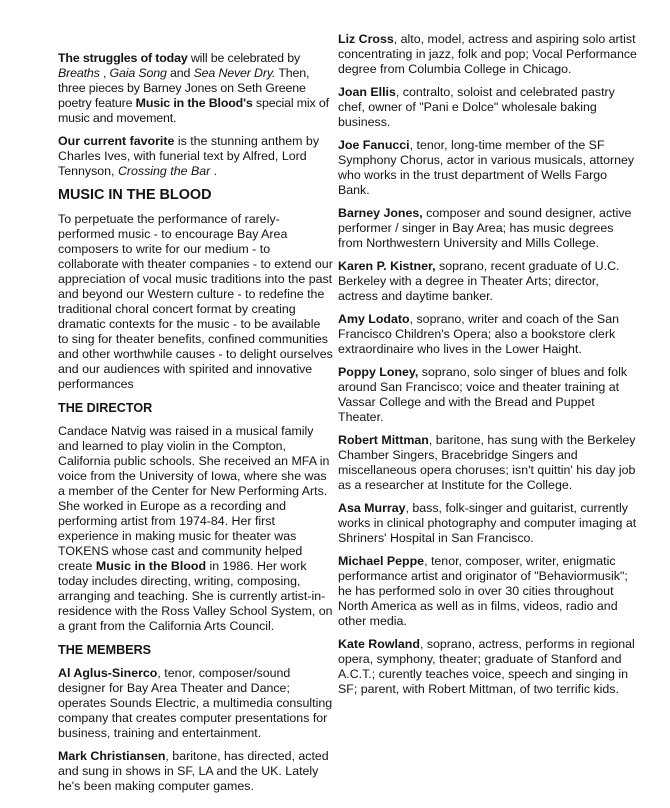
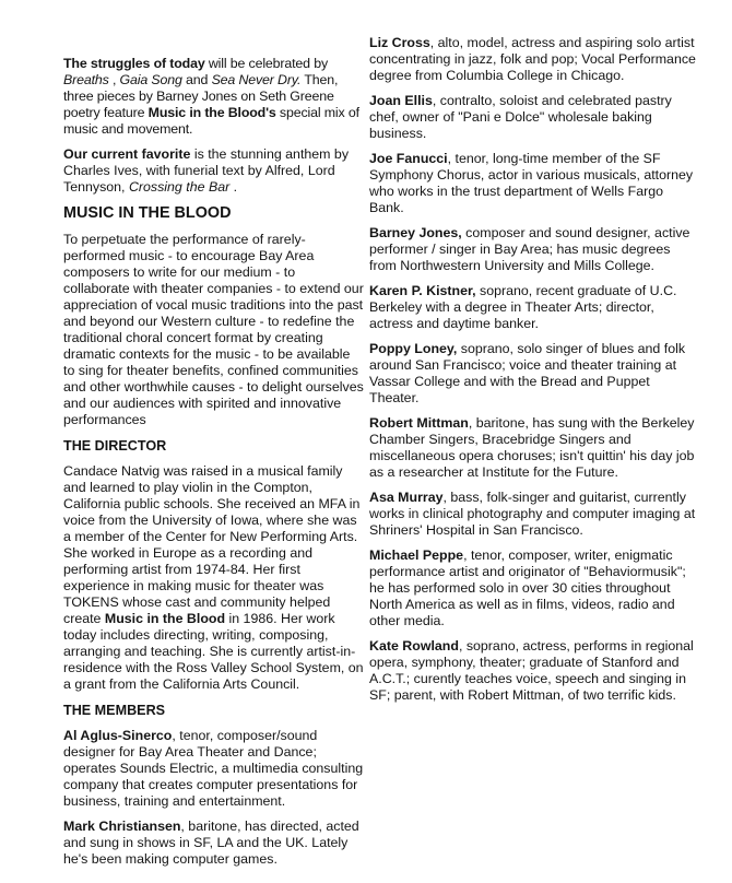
  The struggles of today will be celebrated by Breaths , Gaia Song and Sea Never Dry. Then, three pieces by Barney Jones on Seth Greene poetry feature Music in the Blood's special mix of music and movement.
  Our current favorite is the stunning anthem by Charles Ives, with funerial text by Alfred, Lord Tennyson, Crossing the Bar .
  MUSIC IN THE BLOOD
  To perpetuate the performance of rarely-performed music - to encourage Bay Area composers to write for our medium - to collaborate with theater companies - to extend our appreciation of vocal music traditions into the past and beyond our Western culture - to redefine the traditional choral concert format by creating dramatic contexts for the music - to be available to sing for theater benefits, confined communities and other worthwhile causes - to delight ourselves and our audiences with spirited and innovative performances
  THE DIRECTOR
  Candace Natvig was raised in a musical family and learned to play violin in the Compton, California public schools. She received an MFA in voice from the University of Iowa, where she was a member of the Center for New Performing Arts. She worked in Europe as a recording and performing artist from 1974-84. Her first experience in making music for theater was TOKENS whose cast and community helped create Music in the Blood in 1986. Her work today includes directing, writing, composing, arranging and teaching. She is currently artist-in-residence with the Ross Valley School System, on a grant from the California Arts Council.
  THE MEMBERS
  Al Aglus-Sinerco, tenor, composer/sound designer for Bay Area Theater and Dance; operates Sounds Electric, a multimedia consulting company that creates computer presentations for business, training and entertainment.
  Mark Christiansen, baritone, has directed, acted and sung in shows in SF, LA and the UK. Lately he's been making computer games.
  Liz Cross, alto, model, actress and aspiring solo artist concentrating in jazz, folk and pop; Vocal Performance degree from Columbia College in Chicago.
  Joan Ellis, contralto, soloist and celebrated pastry chef, owner of "Pani e Dolce" wholesale baking business.
  Joe Fanucci, tenor, long-time member of the SF Symphony Chorus, actor in various musicals, attorney who works in the trust department of Wells Fargo Bank.
  Barney Jones, composer and sound designer, active performer / singer in Bay Area; has music degrees from Northwestern University and Mills College.
  Karen P. Kistner, soprano, recent graduate of U.C. Berkeley with a degree in Theater Arts; director, actress and daytime banker.
- Amy Lodato, soprano, writer and coach of the San Francisco Children's Opera; also a bookstore clerk extraordinaire who lives in the Lower Haight.
  Poppy Loney, soprano, solo singer of blues and folk around San Francisco; voice and theater training at Vassar College and with the Bread and Puppet Theater.
- Robert Mittman, baritone, has sung with the Berkeley Chamber Singers, Bracebridge Singers and miscellaneous opera choruses; isn't quittin' his day job as a researcher at Institute for the College.
+ Robert Mittman, baritone, has sung with the Berkeley Chamber Singers, Bracebridge Singers and miscellaneous opera choruses; isn't quittin' his day job as a researcher at Institute for the Future.
  Asa Murray, bass, folk-singer and guitarist, currently works in clinical photography and computer imaging at Shriners' Hospital in San Francisco.
  Michael Peppe, tenor, composer, writer, enigmatic performance artist and originator of "Behaviormusik"; he has performed solo in over 30 cities throughout North America as well as in films, videos, radio and other media.
  Kate Rowland, soprano, actress, performs in regional opera, symphony, theater; graduate of Stanford and A.C.T.; curently teaches voice, speech and singing in SF; parent, with Robert Mittman, of two terrific kids.
